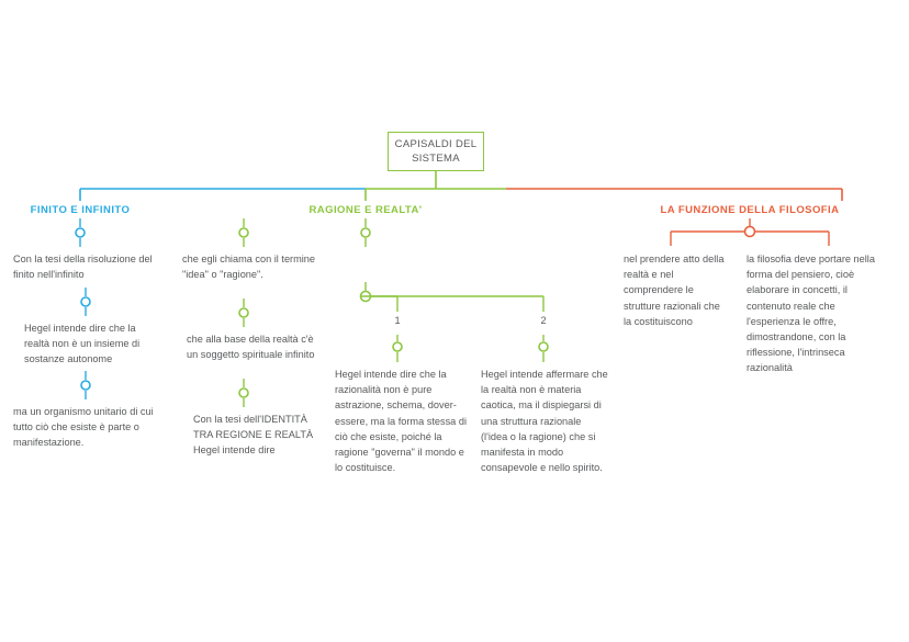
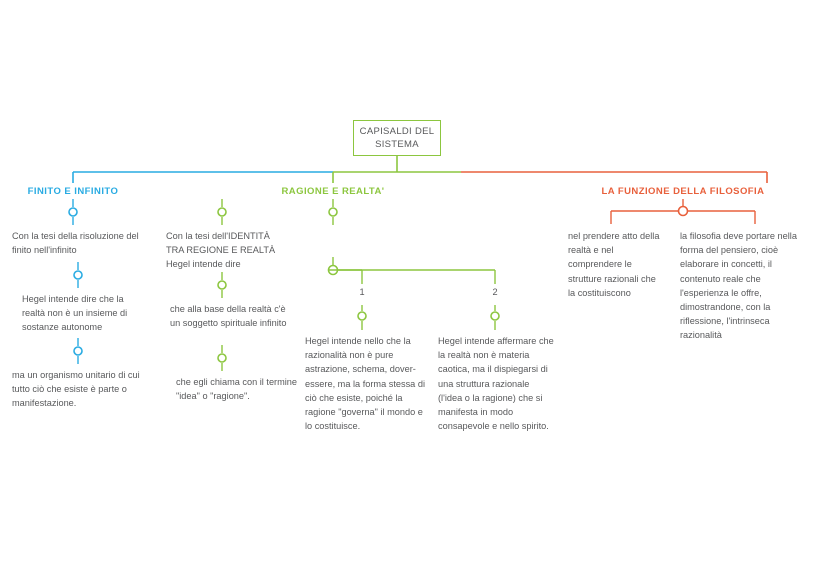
  CAPISALDI DEL
  SISTEMA
  FINITO E INFINITO
  RAGIONE E REALTA'
  LA FUNZIONE DELLA FILOSOFIA
  Con la tesi della risoluzione del finito nell'infinito
  Hegel intende dire che la realtà non è un insieme di sostanze autonome
  ma un organismo unitario di cui tutto ciò che esiste è parte o manifestazione.
- che egli chiama con il termine "idea" o "ragione".
+ Con la tesi dell'IDENTITÀ TRA REGIONE E REALTÀ Hegel intende dire
  che alla base della realtà c'è un soggetto spirituale infinito
- Con la tesi dell'IDENTITÀ TRA REGIONE E REALTÀ Hegel intende dire
+ che egli chiama con il termine "idea" o "ragione".
  1
  2
- Hegel intende dire che la razionalità non è pure astrazione, schema, dover-essere, ma la forma stessa di ciò che esiste, poiché la ragione "governa" il mondo e lo costituisce.
+ Hegel intende nello che la razionalità non è pure astrazione, schema, dover-essere, ma la forma stessa di ciò che esiste, poiché la ragione "governa" il mondo e lo costituisce.
  Hegel intende affermare che la realtà non è materia caotica, ma il dispiegarsi di una struttura razionale (l'idea o la ragione) che si manifesta in modo consapevole e nello spirito.
  nel prendere atto della realtà e nel comprendere le strutture razionali che la costituiscono
  la filosofia deve portare nella forma del pensiero, cioè elaborare in concetti, il contenuto reale che l'esperienza le offre, dimostrandone, con la riflessione, l'intrinseca razionalità
